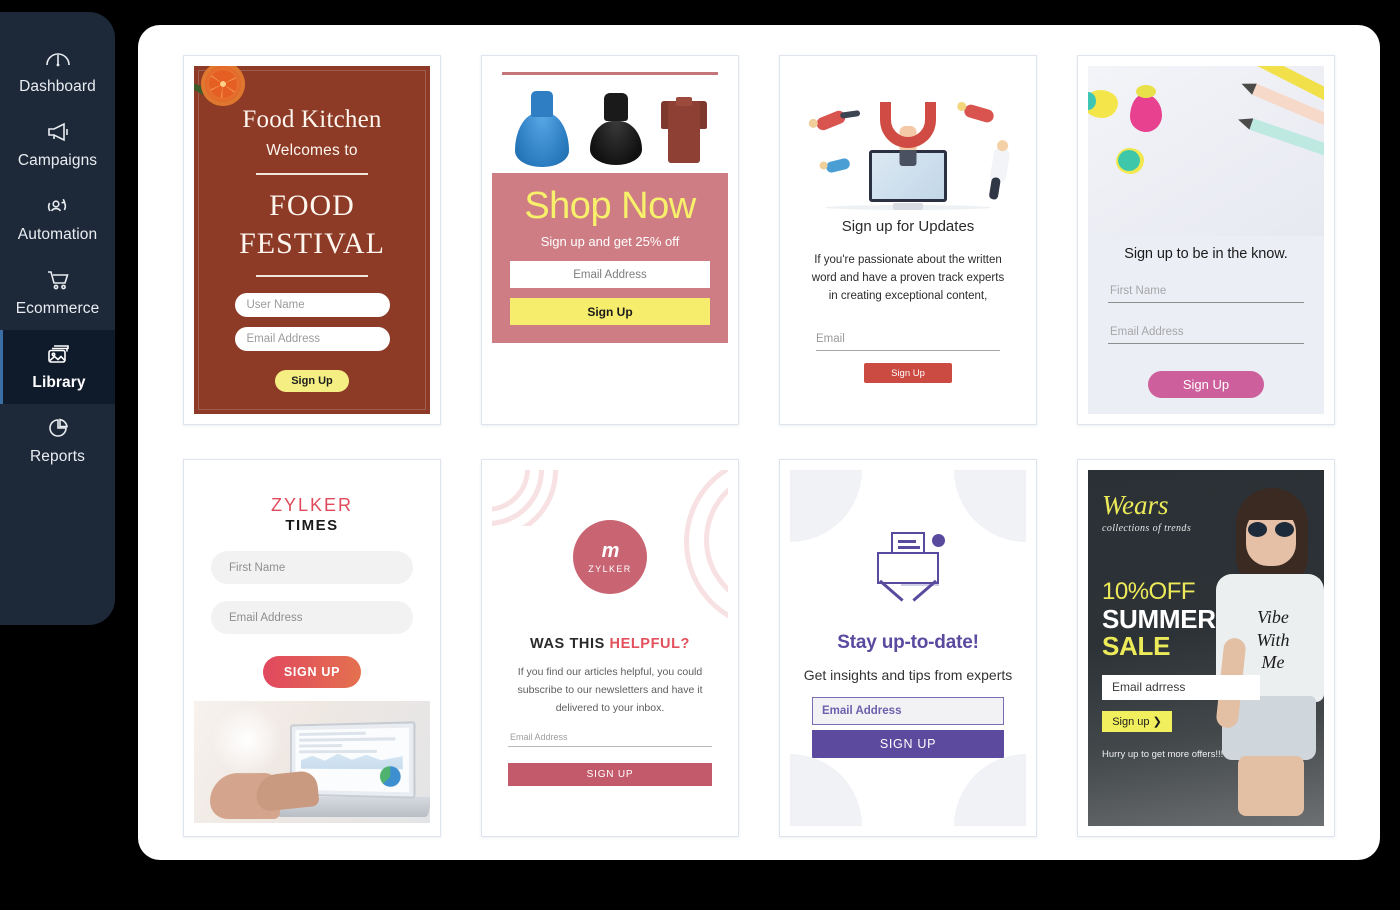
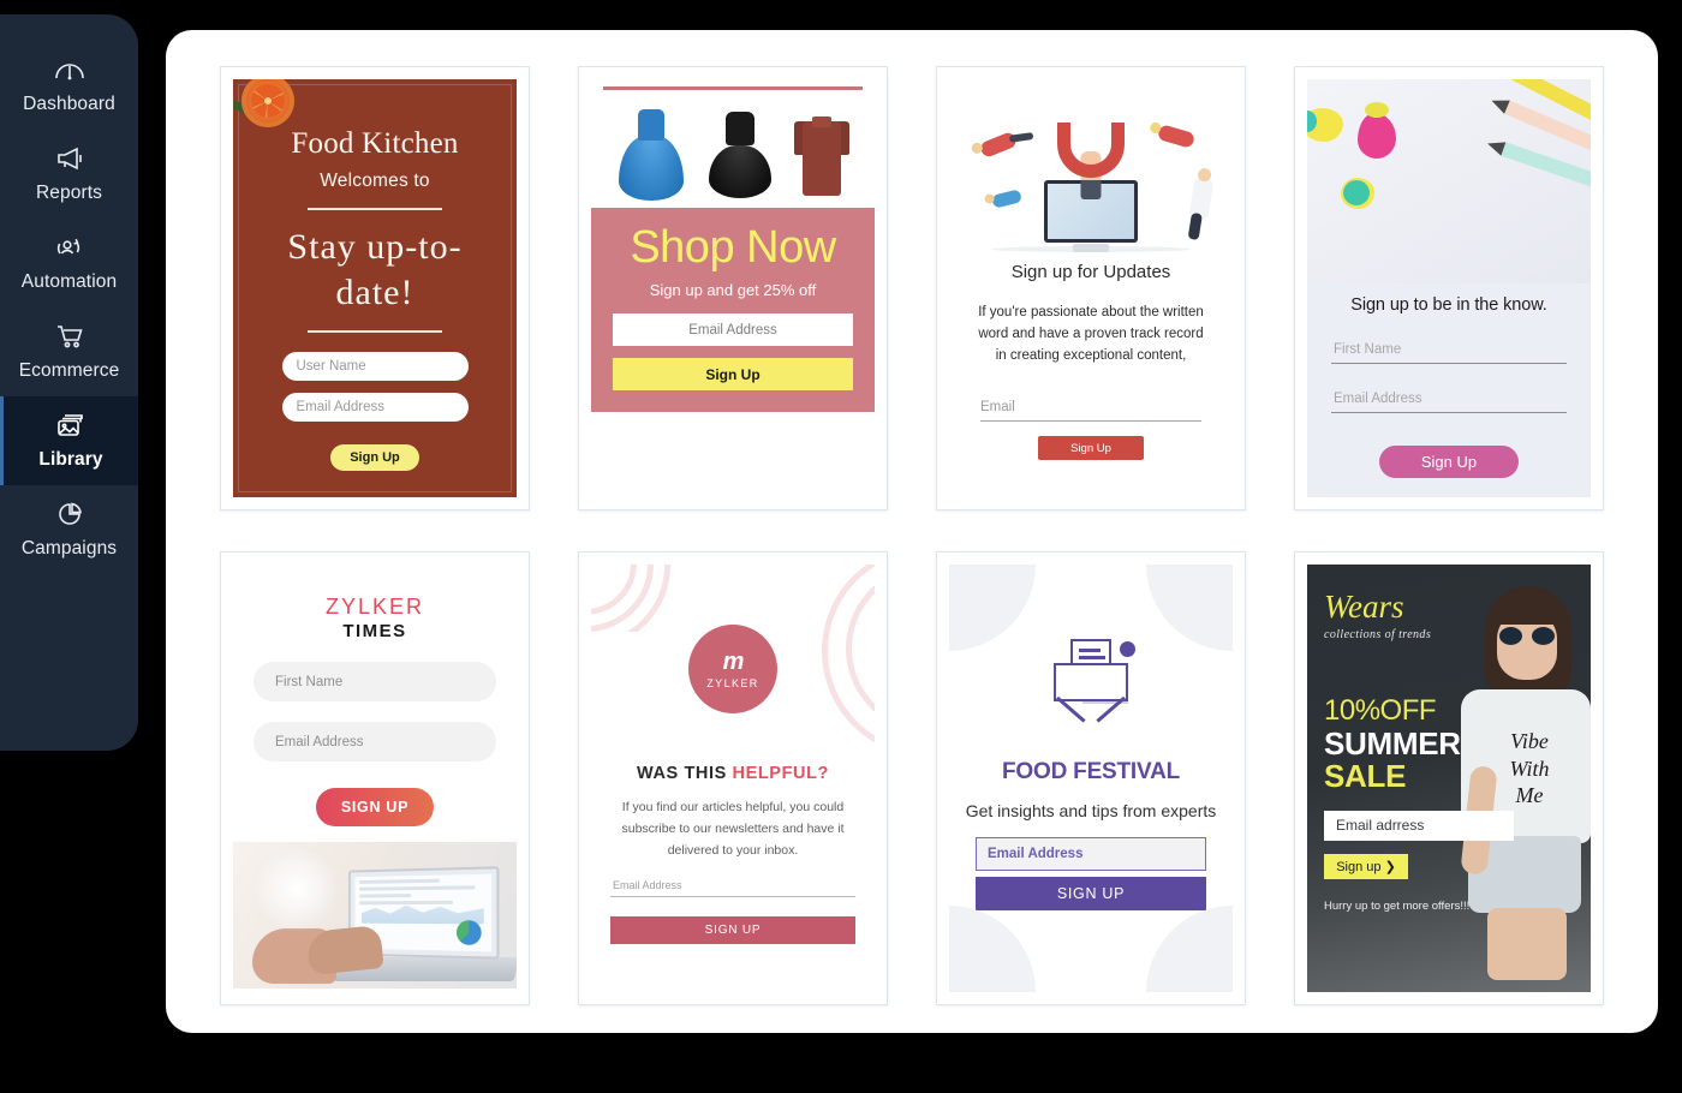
  Dashboard
- Campaigns
+ Reports
  Automation
  Ecommerce
  Library
- Reports
+ Campaigns
  Food Kitchen
  Welcomes to
- FOOD FESTIVAL
+ Stay up-to-date!
  User Name
  Email Address
  Sign Up
  Shop Now
  Sign up and get 25% off
  Email Address
  Sign Up
  Sign up for Updates
- If you're passionate about the written word and have a proven track experts in creating exceptional content,
+ If you're passionate about the written word and have a proven track record in creating exceptional content,
  Email
  Sign Up
  Sign up to be in the know.
  First Name
  Email Address
  Sign Up
  ZYLKER
  TIMES
  First Name
  Email Address
  SIGN UP
  m
  ZYLKER
  WAS THIS HELPFUL?
  If you find our articles helpful, you could subscribe to our newsletters and have it delivered to your inbox.
  Email Address
  SIGN UP
- Stay up-to-date!
+ FOOD FESTIVAL
  Get insights and tips from experts
  Email Address
  SIGN UP
  Vibe
  With
  Me
  Wears
  collections of trends
  10%OFF
  SUMMER
  SALE
  Email adrress
  Sign up ❯
  Hurry up to get more offers!!!
